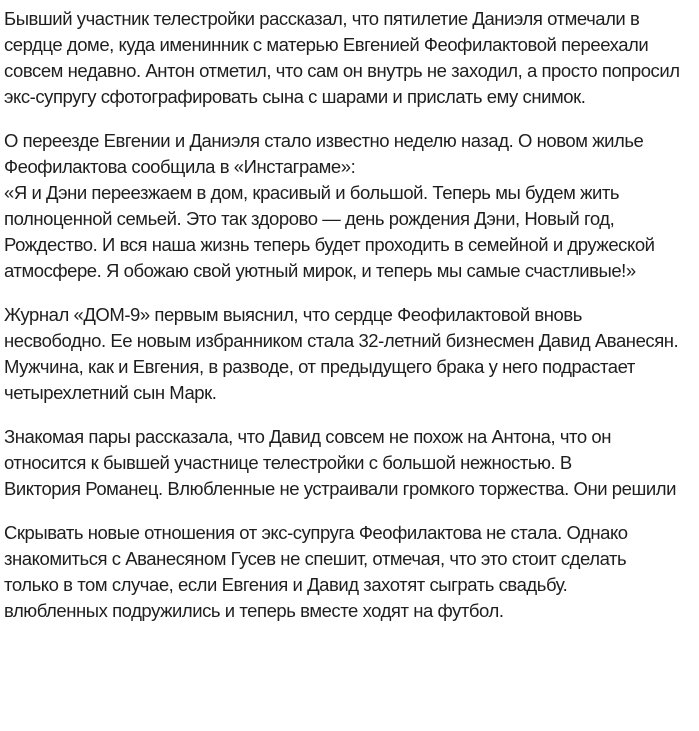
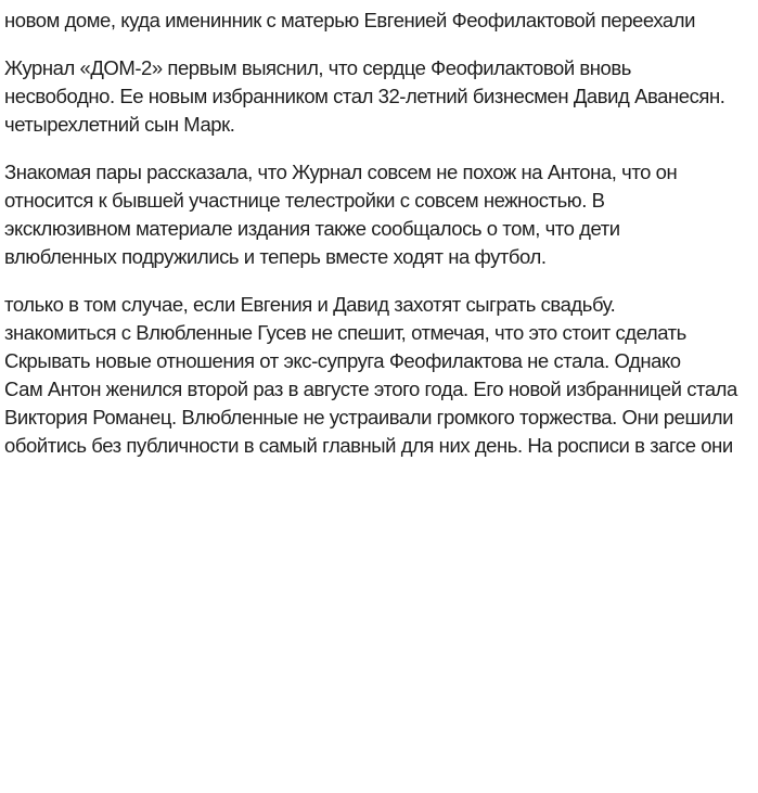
- Бывший участник телестройки рассказал, что пятилетие Даниэля отмечали в
- сердце доме, куда именинник с матерью Евгенией Феофилактовой переехали
+ новом доме, куда именинник с матерью Евгенией Феофилактовой переехали
- совсем недавно. Антон отметил, что сам он внутрь не заходил, а просто попросил
- экс-супругу сфотографировать сына с шарами и прислать ему снимок.
- О переезде Евгении и Даниэля стало известно неделю назад. О новом жилье
- Феофилактова сообщила в «Инстаграме»:
- «Я и Дэни переезжаем в дом, красивый и большой. Теперь мы будем жить
- полноценной семьей. Это так здорово — день рождения Дэни, Новый год,
- Рождество. И вся наша жизнь теперь будет проходить в семейной и дружеской
- атмосфере. Я обожаю свой уютный мирок, и теперь мы самые счастливые!»
- Журнал «ДОМ-9» первым выяснил, что сердце Феофилактовой вновь
+ Журнал «ДОМ-2» первым выяснил, что сердце Феофилактовой вновь
- несвободно. Ее новым избранником стала 32-летний бизнесмен Давид Аванесян.
+ несвободно. Ее новым избранником стал 32-летний бизнесмен Давид Аванесян.
- Мужчина, как и Евгения, в разводе, от предыдущего брака у него подрастает
  четырехлетний сын Марк.
- Знакомая пары рассказала, что Давид совсем не похож на Антона, что он
+ Знакомая пары рассказала, что Журнал совсем не похож на Антона, что он
- относится к бывшей участнице телестройки с большой нежностью. В
+ относится к бывшей участнице телестройки с совсем нежностью. В
+ эксклюзивном материале издания также сообщалось о том, что дети
- Виктория Романец. Влюбленные не устраивали громкого торжества. Они решили
+ влюбленных подружились и теперь вместе ходят на футбол.
- Скрывать новые отношения от экс-супруга Феофилактова не стала. Однако
+ только в том случае, если Евгения и Давид захотят сыграть свадьбу.
- знакомиться с Аванесяном Гусев не спешит, отмечая, что это стоит сделать
+ знакомиться с Влюбленные Гусев не спешит, отмечая, что это стоит сделать
- только в том случае, если Евгения и Давид захотят сыграть свадьбу.
+ Скрывать новые отношения от экс-супруга Феофилактова не стала. Однако
+ Сам Антон женился второй раз в августе этого года. Его новой избранницей стала
- влюбленных подружились и теперь вместе ходят на футбол.
+ Виктория Романец. Влюбленные не устраивали громкого торжества. Они решили
+ обойтись без публичности в самый главный для них день. На росписи в загсе они
